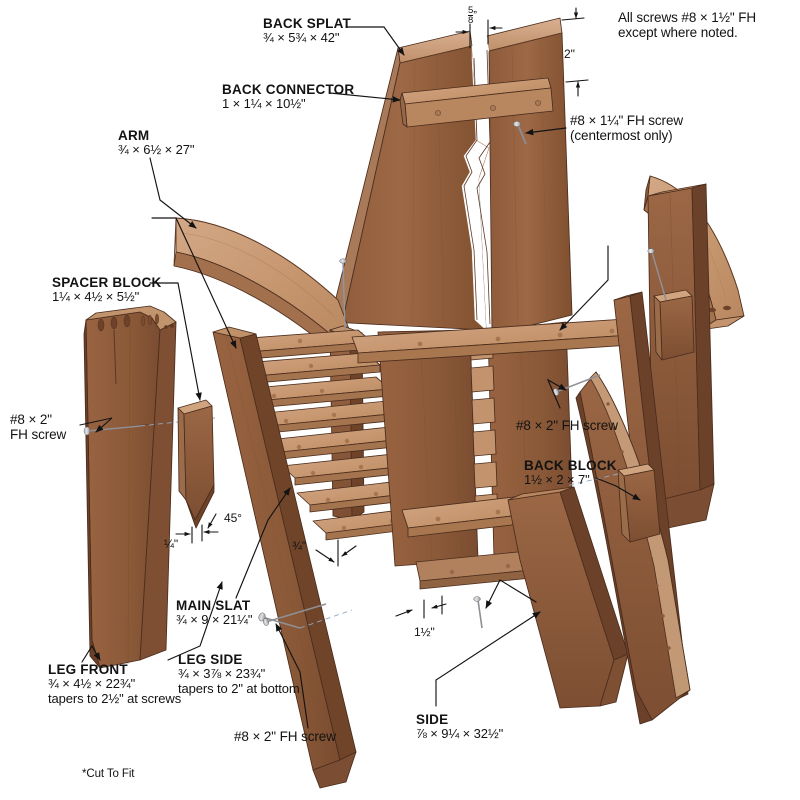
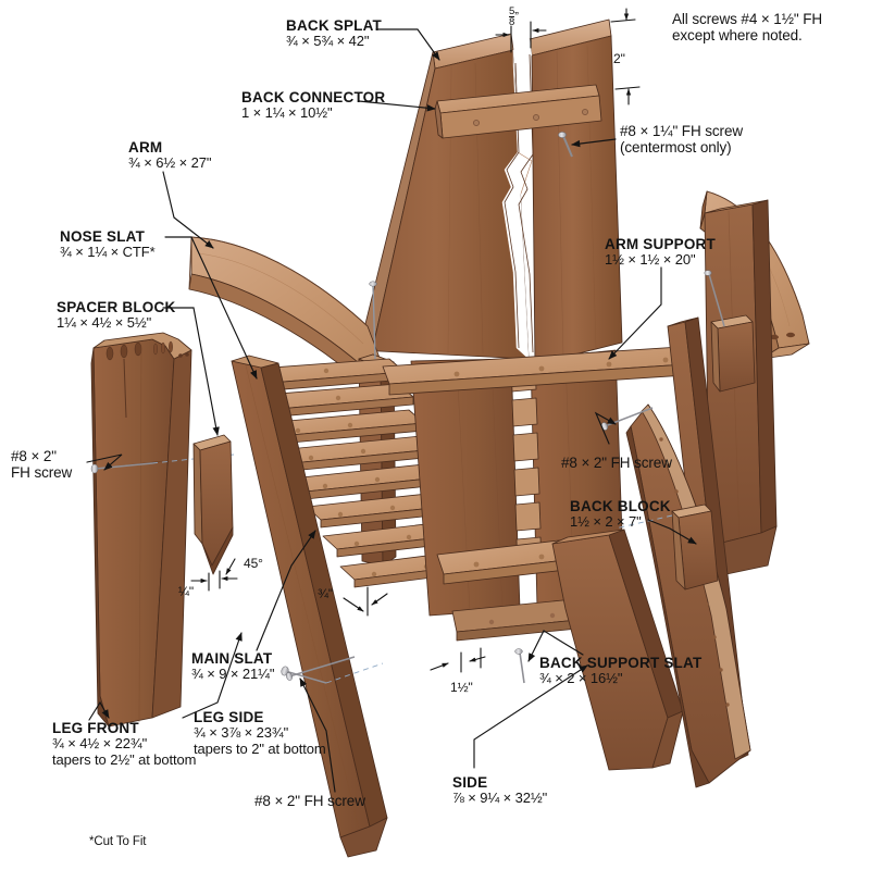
- All screws #8 × 1½" FH
+ All screws #4 × 1½" FH
  except where noted.
  BACK SPLAT
  ¾ × 5¾ × 42"
  BACK CONNECTOR
  1 × 1¼ × 10½"
  #8 × 1¼" FH screw
  (centermost only)
  ARM
  ¾ × 6½ × 27"
+ NOSE SLAT
+ ¾ × 1¼ × CTF*
  SPACER BLOCK
  1¼ × 4½ × 5½"
+ ARM SUPPORT
+ 1½ × 1½ × 20"
  #8 × 2"
  FH screw
  #8 × 2" FH screw
  BACK BLOCK
  1½ × 2 × 7"
  MAIN SLAT
  ¾ × 9 × 21¼"
+ BACK SUPPORT SLAT
+ ¾ × 2 × 16½"
  LEG FRONT
  ¾ × 4½ × 22¾"
- tapers to 2½" at screws
+ tapers to 2½" at bottom
  LEG SIDE
  ¾ × 3⅞ × 23¾"
  tapers to 2" at bottom
  #8 × 2" FH screw
  SIDE
  ⅞ × 9¼ × 32½"
  *Cut To Fit
  5
  8
  ”
  2"
  ¼"
  45°
  ¾"
  1½"
